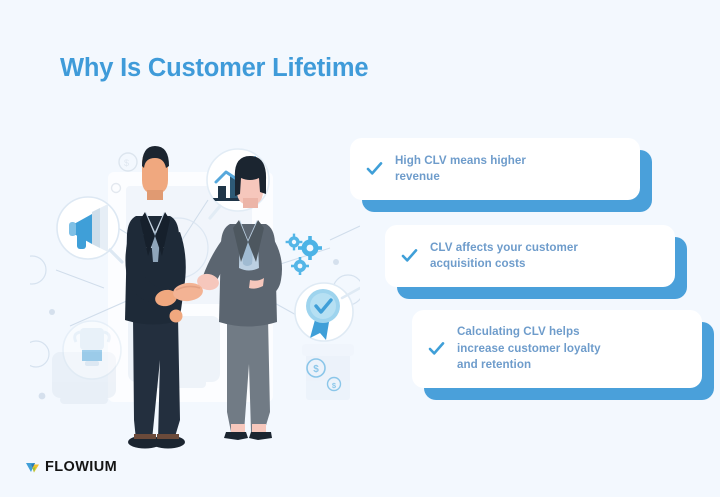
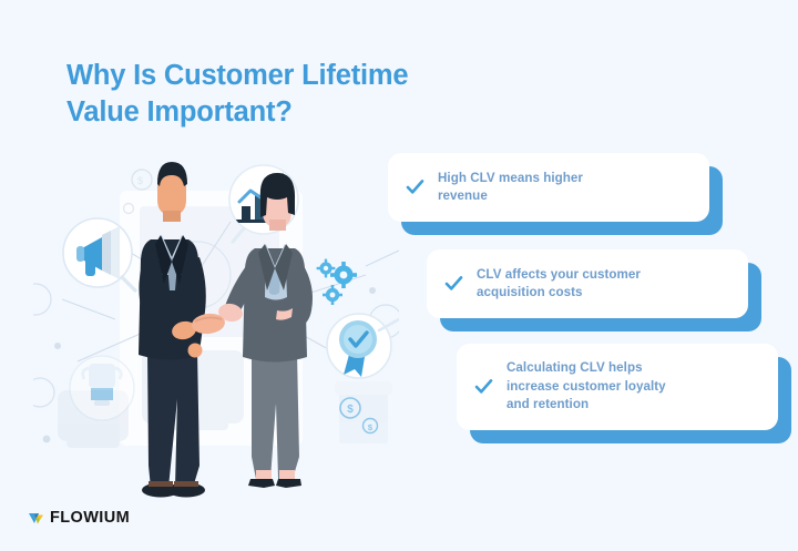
  $
  $
  Why Is Customer Lifetime
+ Value Important?
  High CLV means higher
  revenue
  CLV affects your customer
  acquisition costs
  Calculating CLV helps
  increase customer loyalty
  and retention
  FLOWIUM
